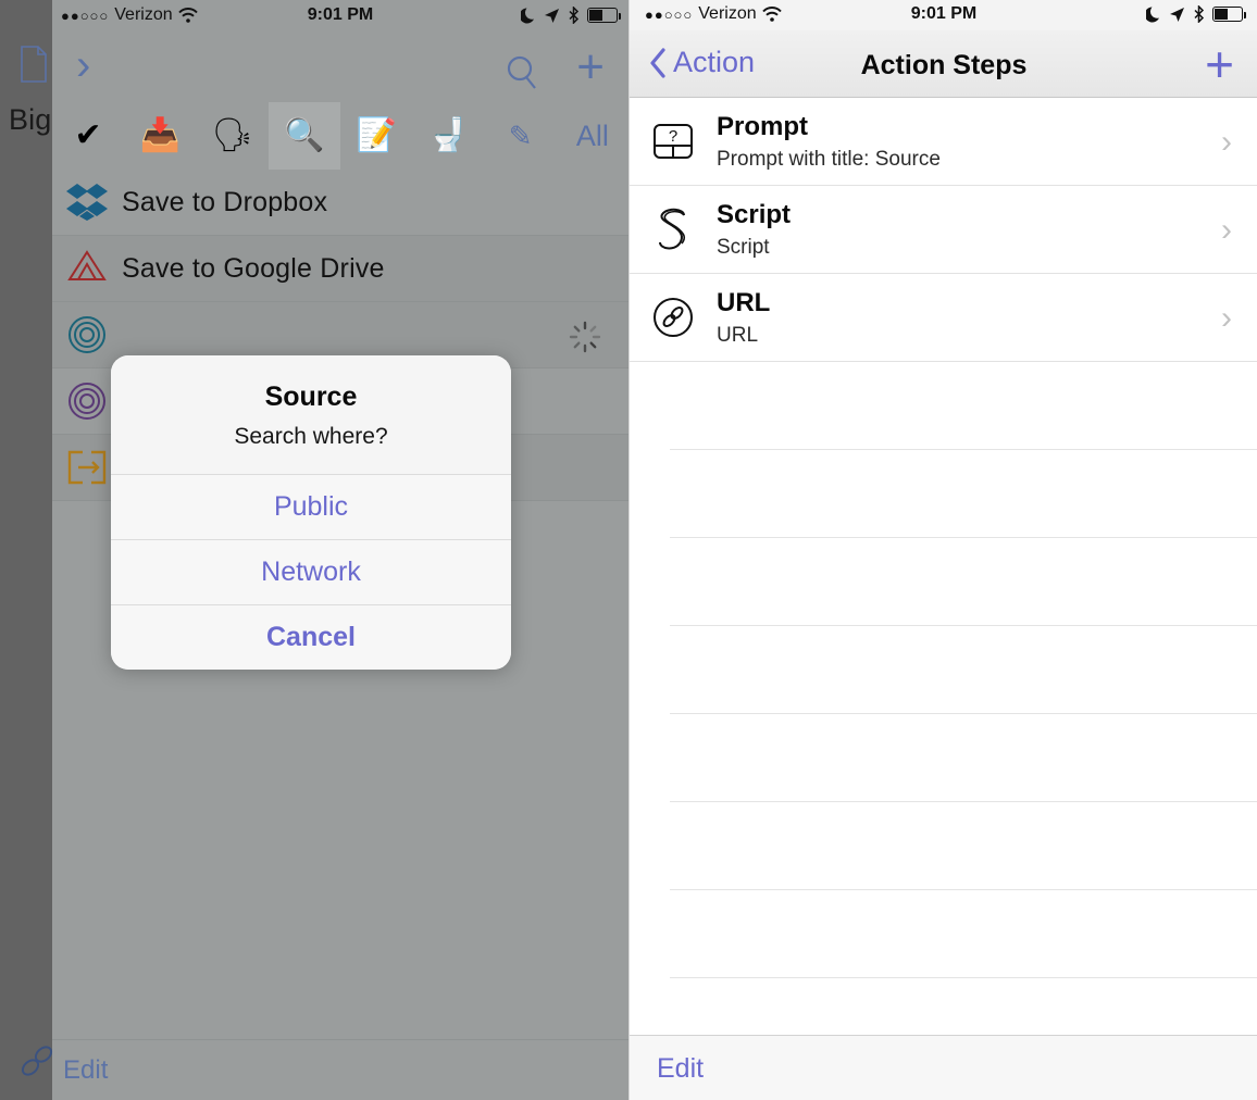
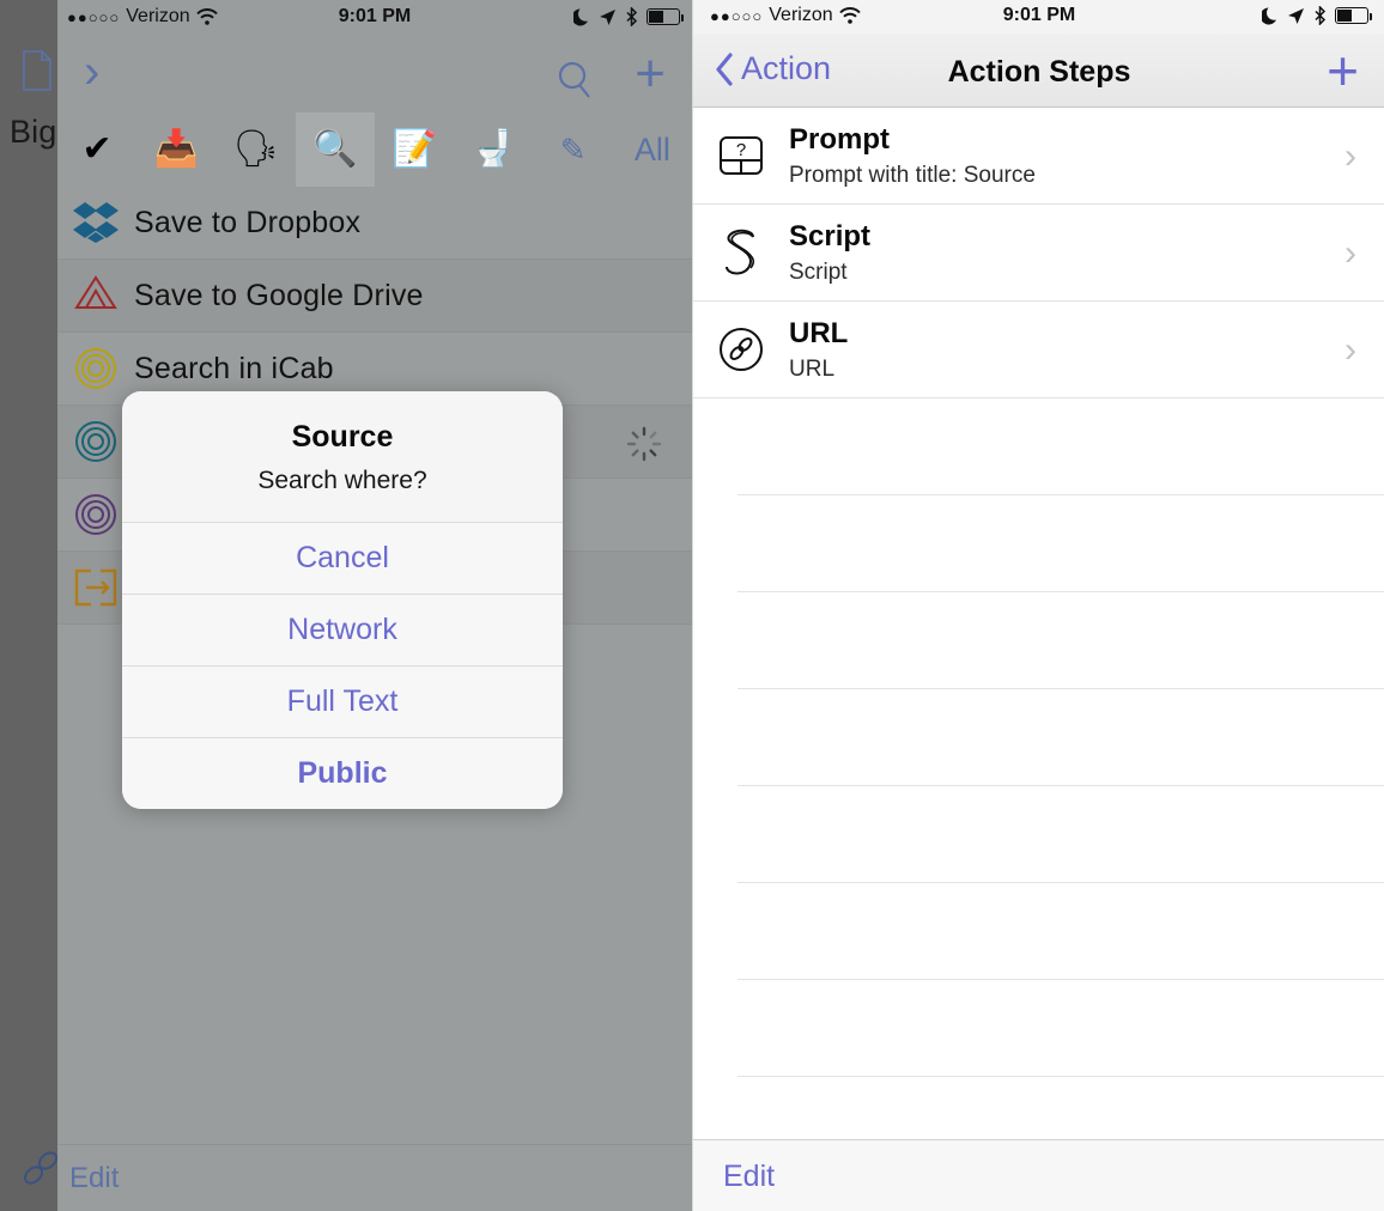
  Big
  ●●○○○
  Verizon
  9:01 PM
  ›
  +
  ✔
  📥
  🗣
  🔍
  📝
  🚽
  ✎
  All
  Save to Dropbox
  Save to Google Drive
+ Search in iCab
  Edit
  Source
  Search where?
- Public
+ Cancel
  Network
+ Full Text
- Cancel
+ Public
  ●●○○○
  Verizon
  9:01 PM
  Action
  Action Steps
  +
  ?
  Prompt
  Prompt with title: Source
  ›
  Script
  Script
  ›
  URL
  URL
  ›
  Edit
